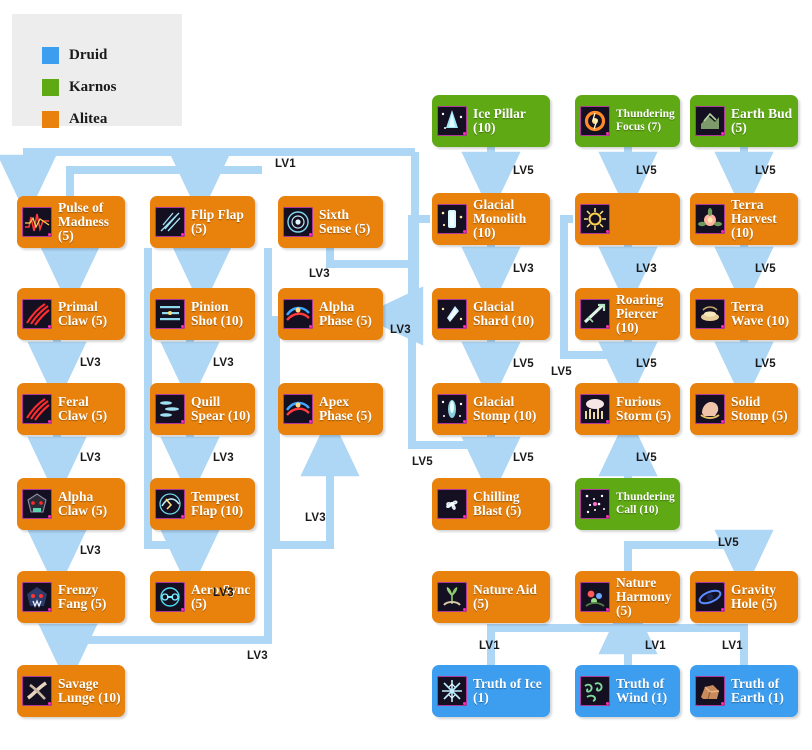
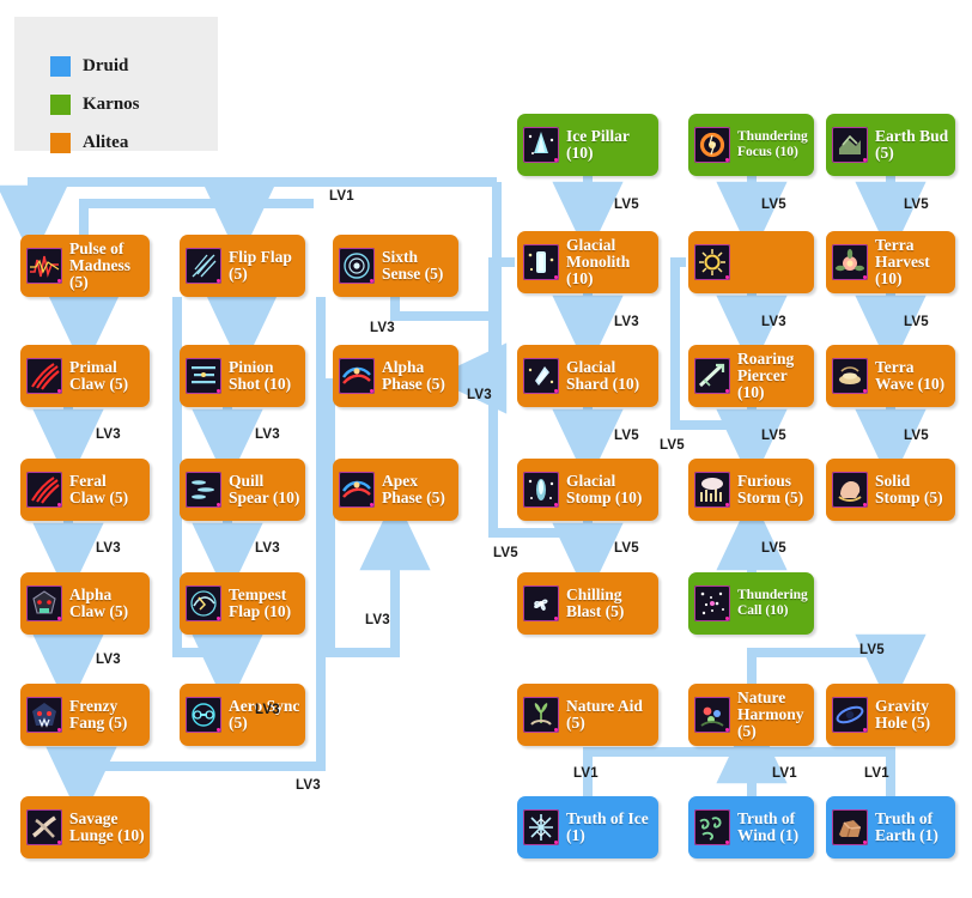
  Druid
  Karnos
  Alitea
  Pulse of Madness (5)
  Flip Flap (5)
  Sixth Sense (5)
  Primal Claw (5)
  Pinion Shot (10)
  Alpha Phase (5)
  Feral Claw (5)
  Quill Spear (10)
  Apex Phase (5)
  Alpha Claw (5)
  Tempest Flap (10)
  Frenzy Fang (5)
  Aero Sync (5)
  Savage Lunge (10)
  Ice Pillar (10)
- Thundering Focus (7)
+ Thundering Focus (10)
  Earth Bud (5)
  Glacial Monolith (10)
  Terra Harvest (10)
  Glacial Shard (10)
  Roaring Piercer (10)
  Terra Wave (10)
  Glacial Stomp (10)
  Furious Storm (5)
  Solid Stomp (5)
  Chilling Blast (5)
  Thundering Call (10)
  Nature Aid (5)
  Nature Harmony (5)
  Gravity Hole (5)
  Truth of Ice (1)
  Truth of Wind (1)
  Truth of Earth (1)
  LV1
  LV3
  LV3
  LV3
  LV3
  LV3
  LV3
  LV3
  LV3
  LV3
  LV3
  LV5
  LV5
  LV5
  LV3
  LV3
  LV5
  LV5
  LV5
  LV5
  LV5
  LV5
  LV5
  LV5
  LV5
  LV1
  LV1
  LV1
